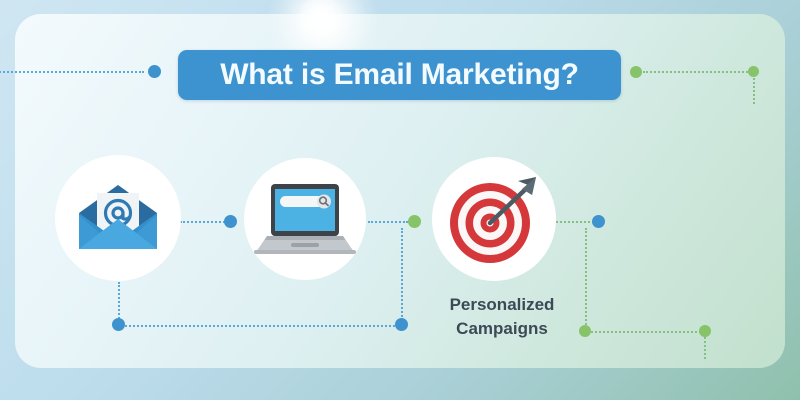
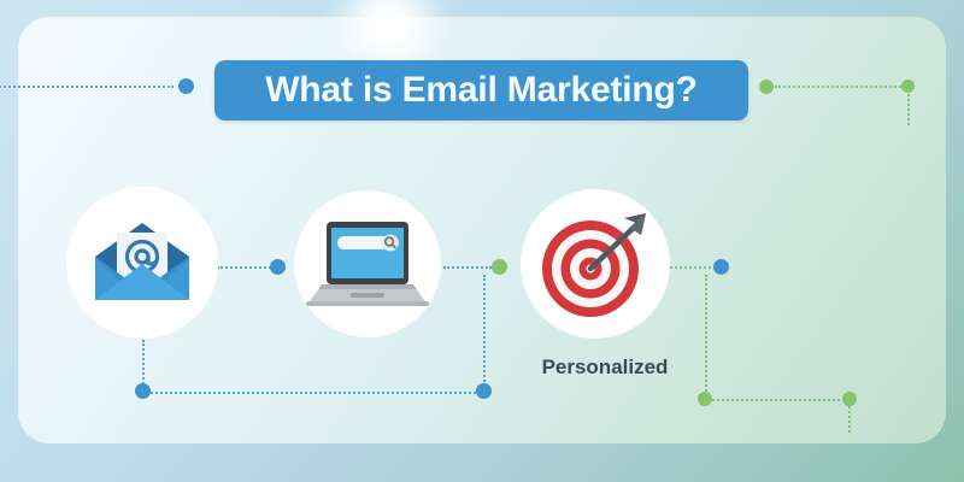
  What is Email Marketing?
  Personalized
- Campaigns
